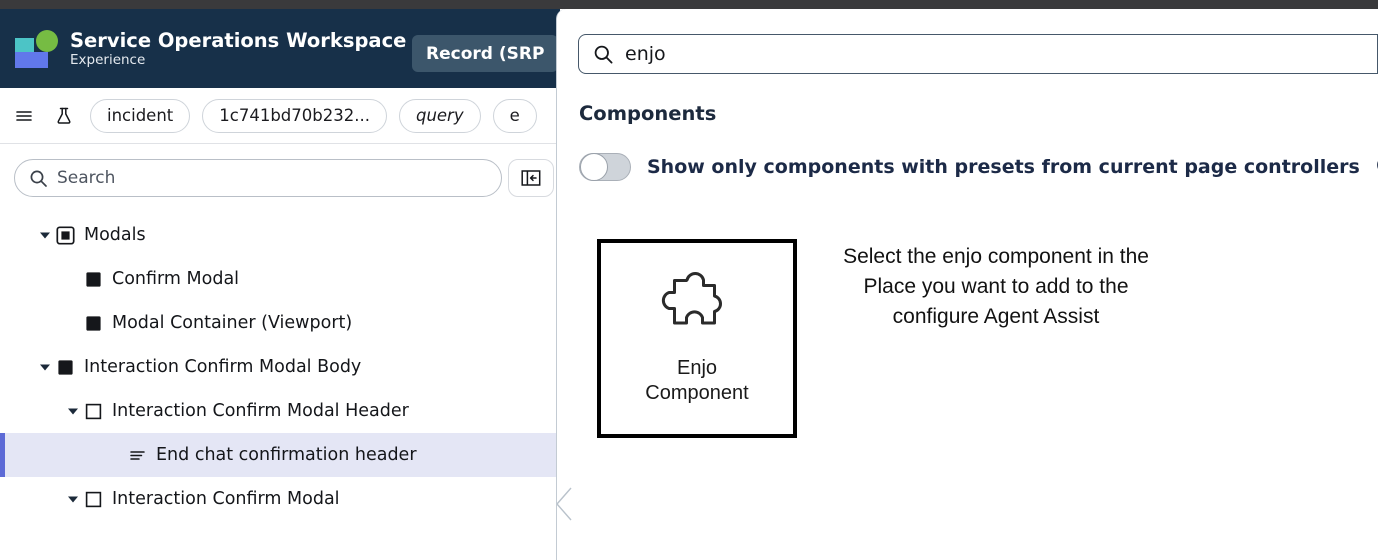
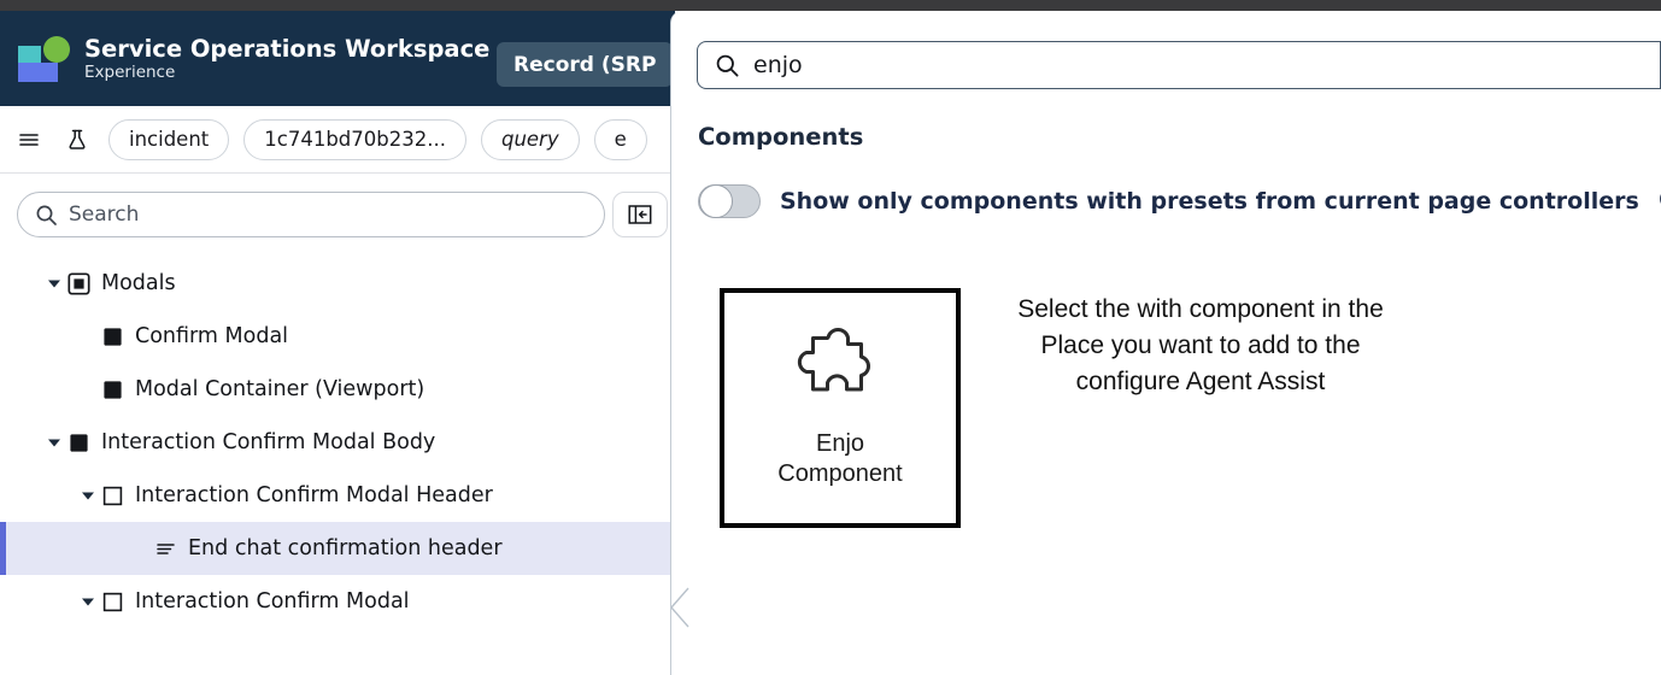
  Service Operations Workspace
  Experience
  Record (SRP
  incident
  1c741bd70b232...
  query
  e
  Search
  Modals
  Confirm Modal
  Modal Container (Viewport)
  Interaction Confirm Modal Body
  Interaction Confirm Modal Header
  End chat confirmation header
  Interaction Confirm Modal
  enjo
  Components
  Show only components with presets from current page controllers
  Enjo
  Component
- Select the enjo component in the Place you want to add to the configure Agent Assist
+ Select the with component in the Place you want to add to the configure Agent Assist
